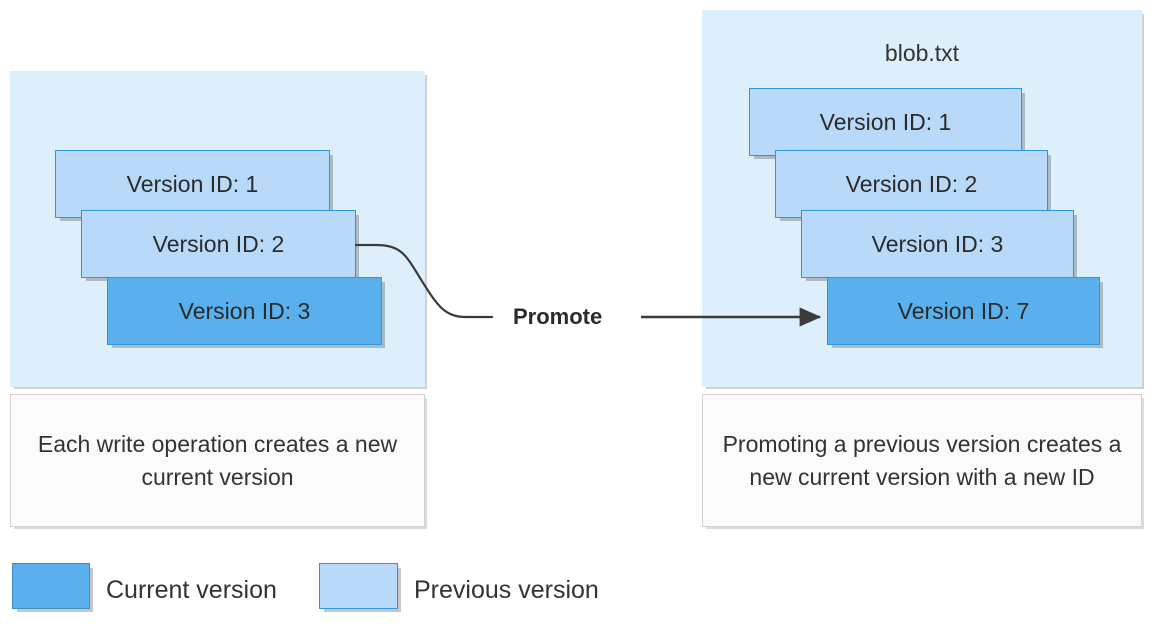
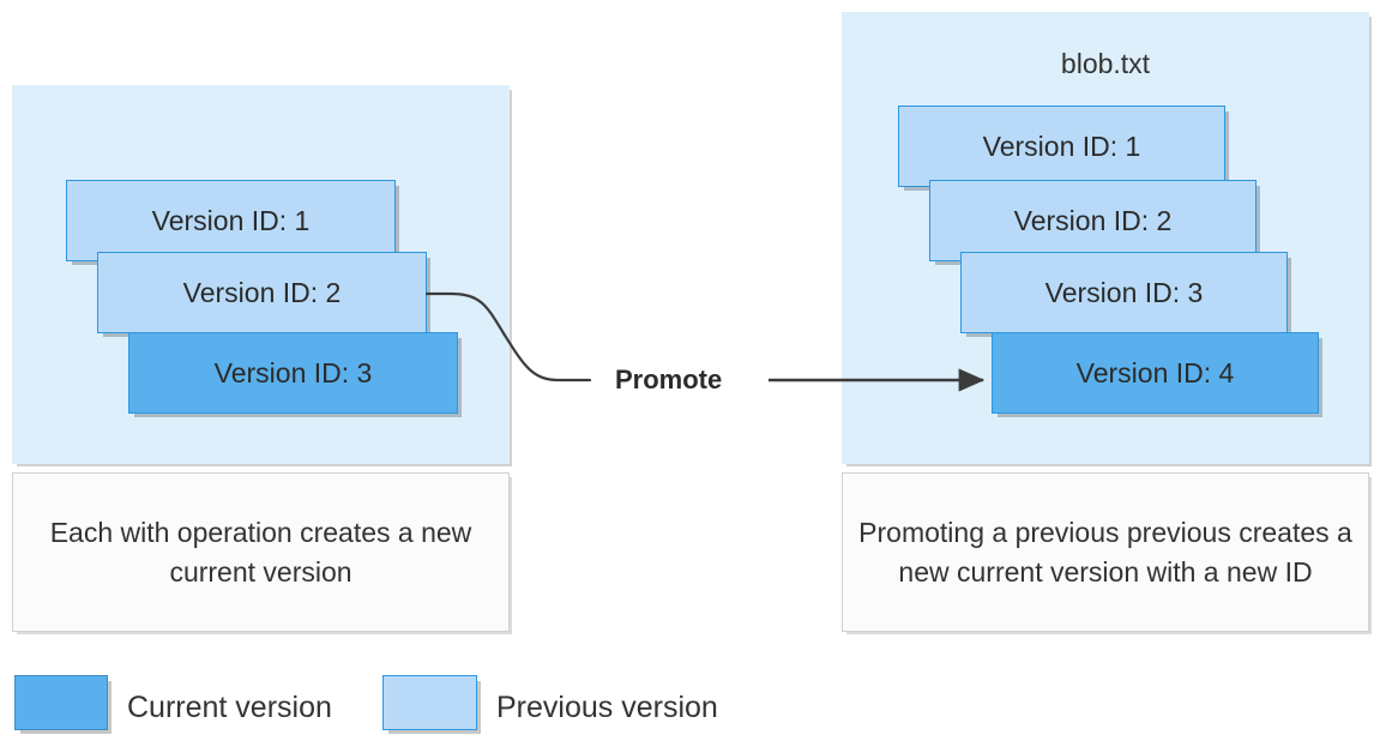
  Version ID: 1
  Version ID: 2
  Version ID: 3
- Each write operation creates a new current version
+ Each with operation creates a new current version
  blob.txt
  Version ID: 1
  Version ID: 2
  Version ID: 3
- Version ID: 7
+ Version ID: 4
- Promoting a previous version creates a new current version with a new ID
+ Promoting a previous previous creates a new current version with a new ID
  Promote
  Current version
  Previous version
